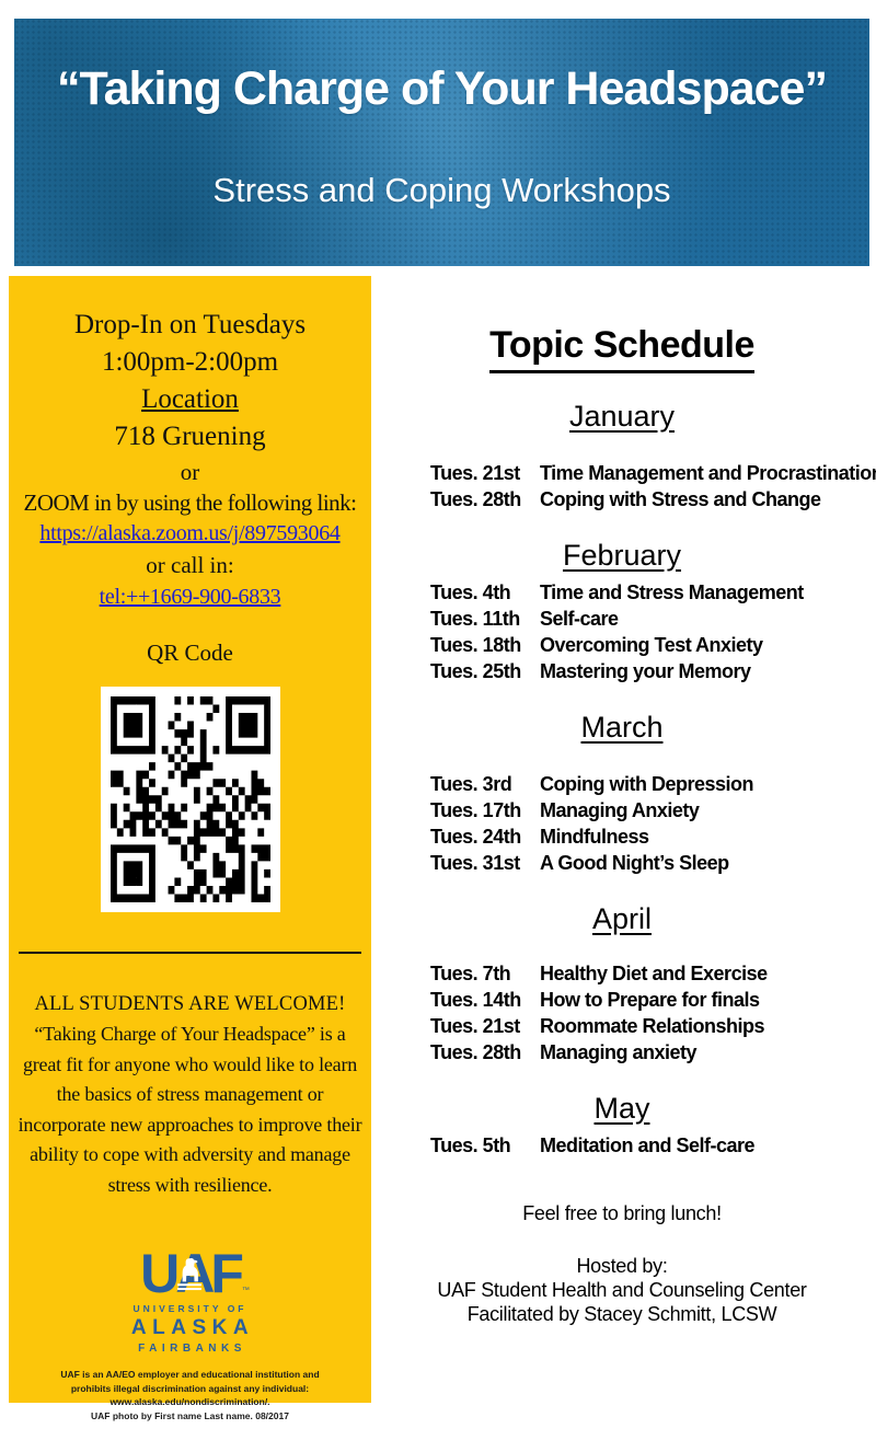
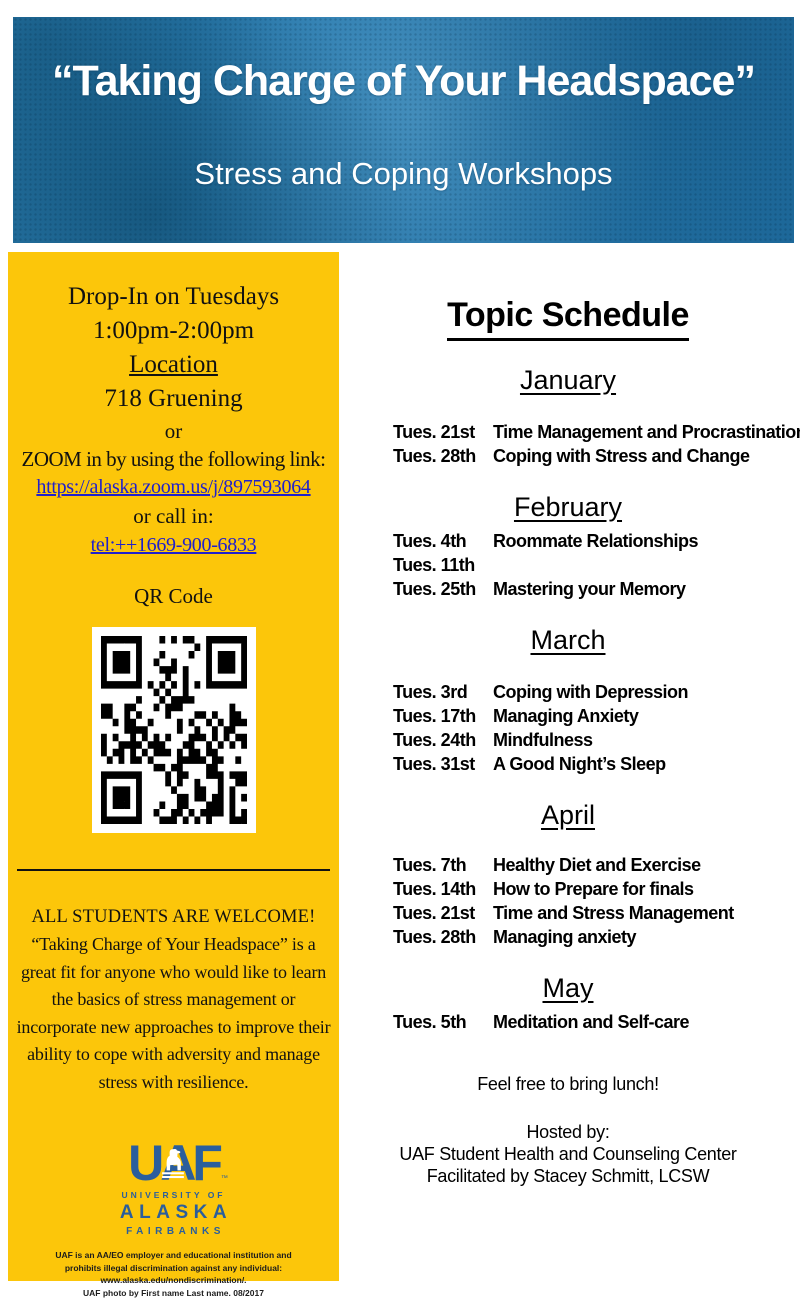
  “Taking Charge of Your Headspace”
  Stress and Coping Workshops
  Drop-In on Tuesdays
  1:00pm-2:00pm
  Location
  718 Gruening
  or
  ZOOM in by using the following link:
  https://alaska.zoom.us/j/897593064
  or call in:
  tel:++1669-900-6833
  QR Code
  ALL STUDENTS ARE WELCOME!
  “Taking Charge of Your Headspace” is a great fit for anyone who would like to learn the basics of stress management or incorporate new approaches to improve their ability to cope with adversity and manage stress with resilience.
  UNIVERSITY OF
  ALASKA
  FAIRBANKS
  UAF is an AA/EO employer and educational institution and
  prohibits illegal discrimination against any individual:
  www.alaska.edu/nondiscrimination/.
  UAF photo by First name Last name. 08/2017
  Topic Schedule
  January
  Tues. 21st
  Time Management and Procrastinatio
  Tues. 28th
  Coping with Stress and Change
  February
  Tues. 4th
- Time and Stress Management
+ Roommate Relationships
  Tues. 11th
- Self-care
- Tues. 18th
- Overcoming Test Anxiety
  Tues. 25th
  Mastering your Memory
  March
  Tues. 3rd
  Coping with Depression
  Tues. 17th
  Managing Anxiety
  Tues. 24th
  Mindfulness
  Tues. 31st
  A Good Night’s Sleep
  April
  Tues. 7th
  Healthy Diet and Exercise
  Tues. 14th
  How to Prepare for finals
  Tues. 21st
- Roommate Relationships
+ Time and Stress Management
  Tues. 28th
  Managing anxiety
  May
  Tues. 5th
  Meditation and Self-care
  Feel free to bring lunch!
  Hosted by:
  UAF Student Health and Counseling Center
  Facilitated by Stacey Schmitt, LCSW
